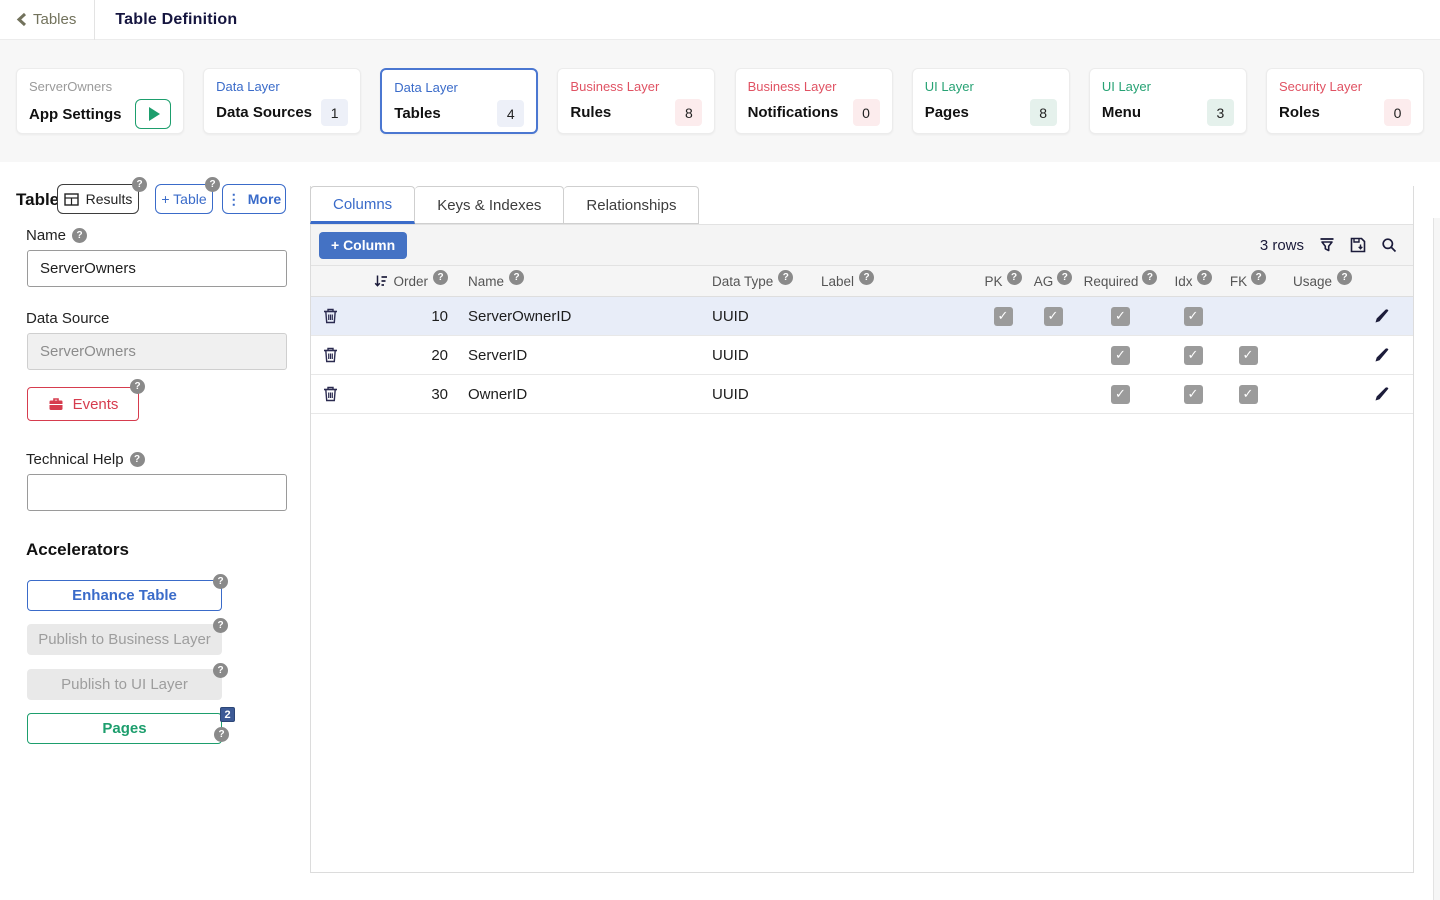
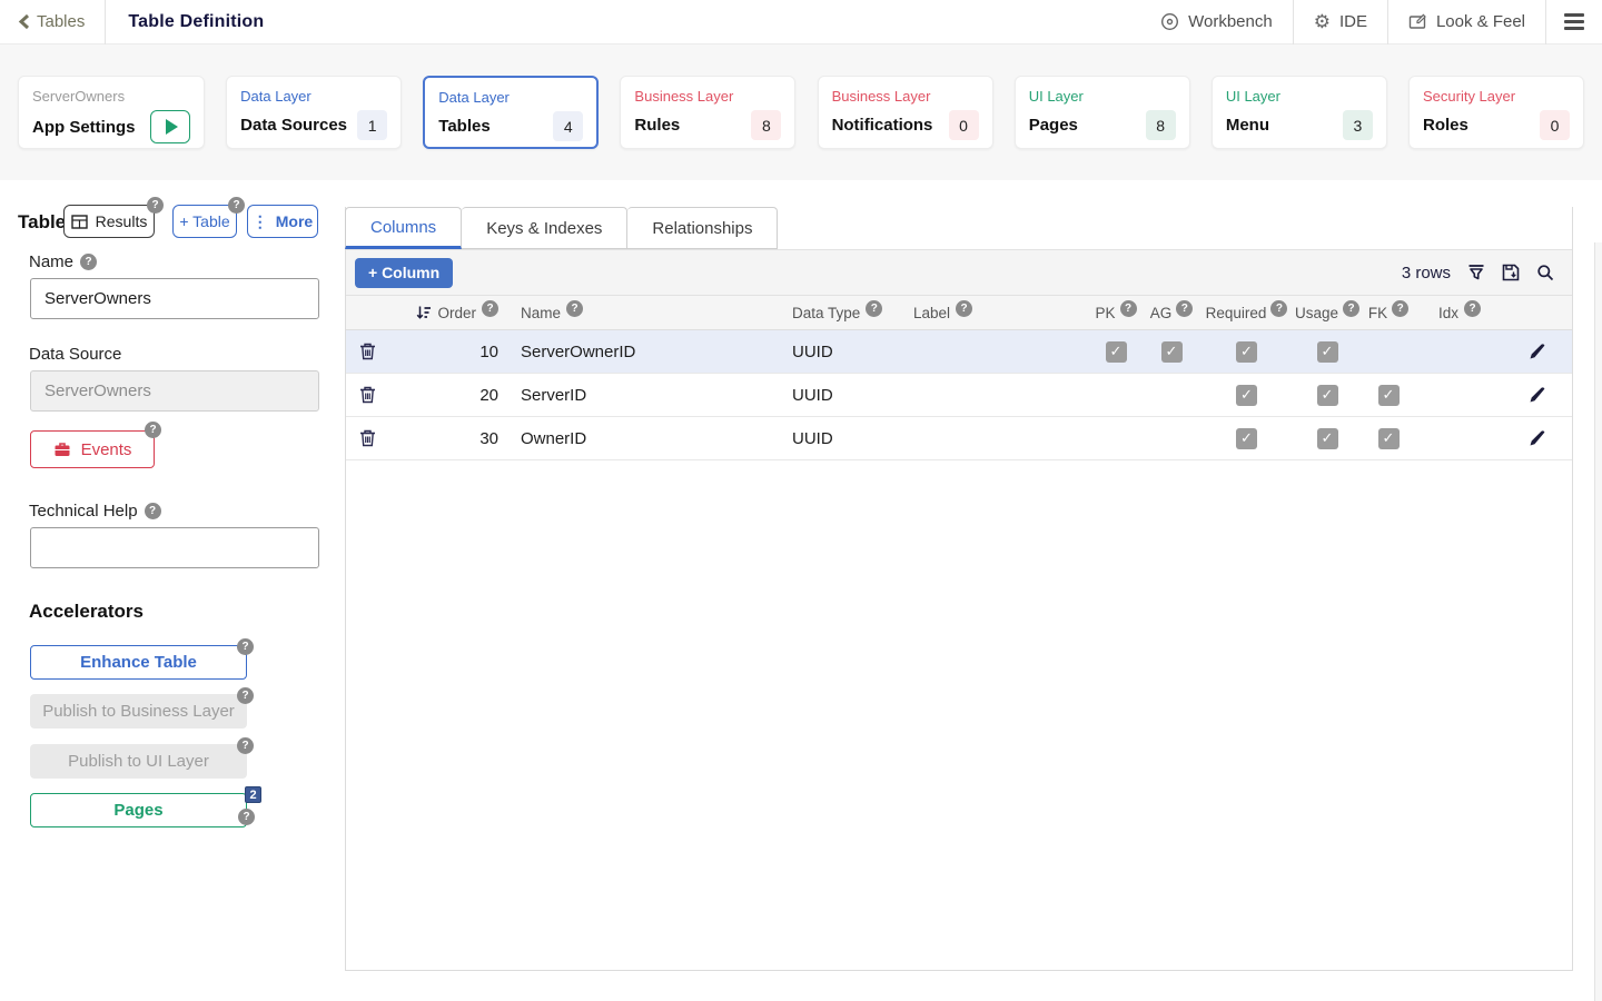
  Tables
  Table Definition
+ Workbench
+ ⚙
+ IDE
+ Look & Feel
  ServerOwners
  App Settings
  Data Layer
  Data Sources
  1
  Data Layer
  Tables
  4
  Business Layer
  Rules
  8
  Business Layer
  Notifications
  0
  UI Layer
  Pages
  8
  UI Layer
  Menu
  3
  Security Layer
  Roles
  0
  Table
  Results
  + Table
  ⋮
  More
  Name
  ServerOwners
  Data Source
  ServerOwners
  Events
  Technical Help
  Accelerators
  Enhance Table
  Publish to Business Layer
  Publish to UI Layer
  Pages
  2
  Columns
  Keys & Indexes
  Relationships
  + Column
  3 rows
  Order
  Name
  Data Type
  Label
  PK
  AG
  Required
- Idx
+ Usage
  FK
- Usage
+ Idx
  10
  ServerOwnerID
  UUID
  20
  ServerID
  UUID
  30
  OwnerID
  UUID
